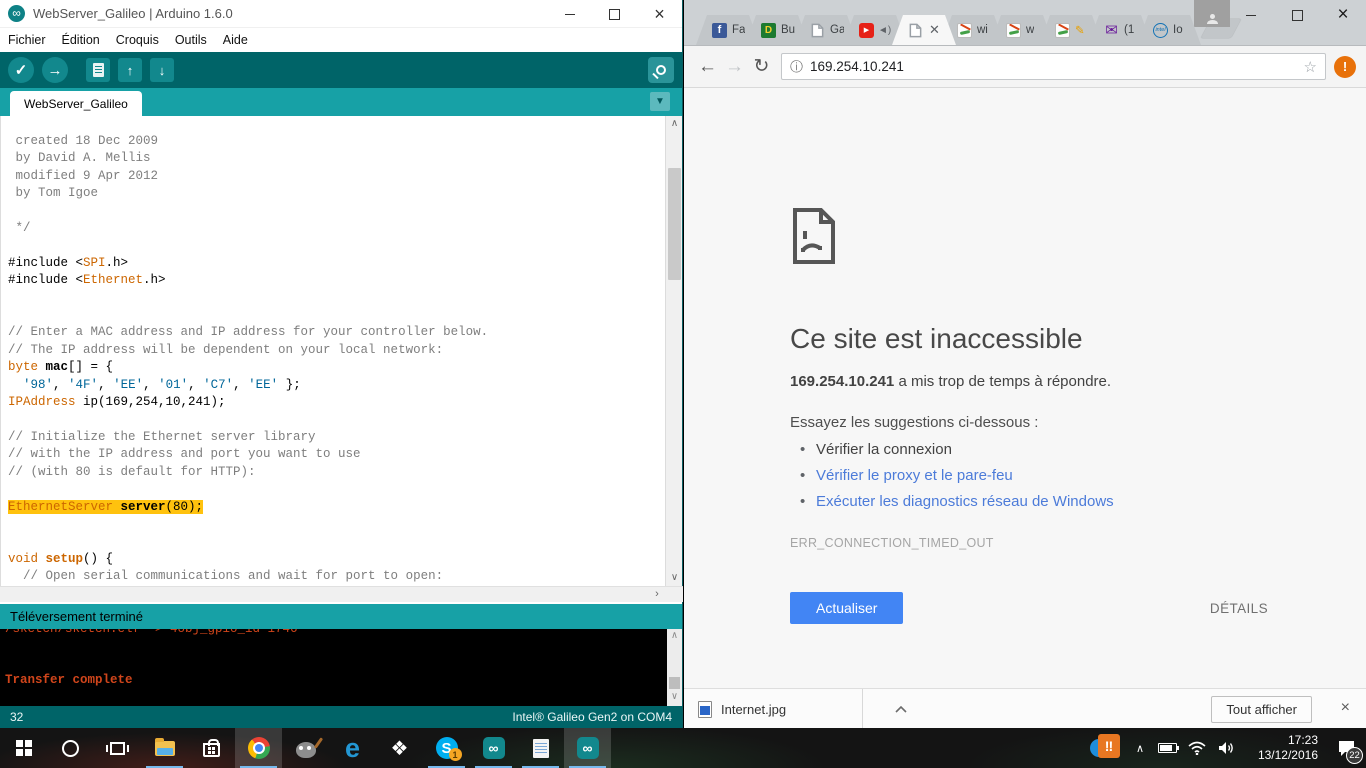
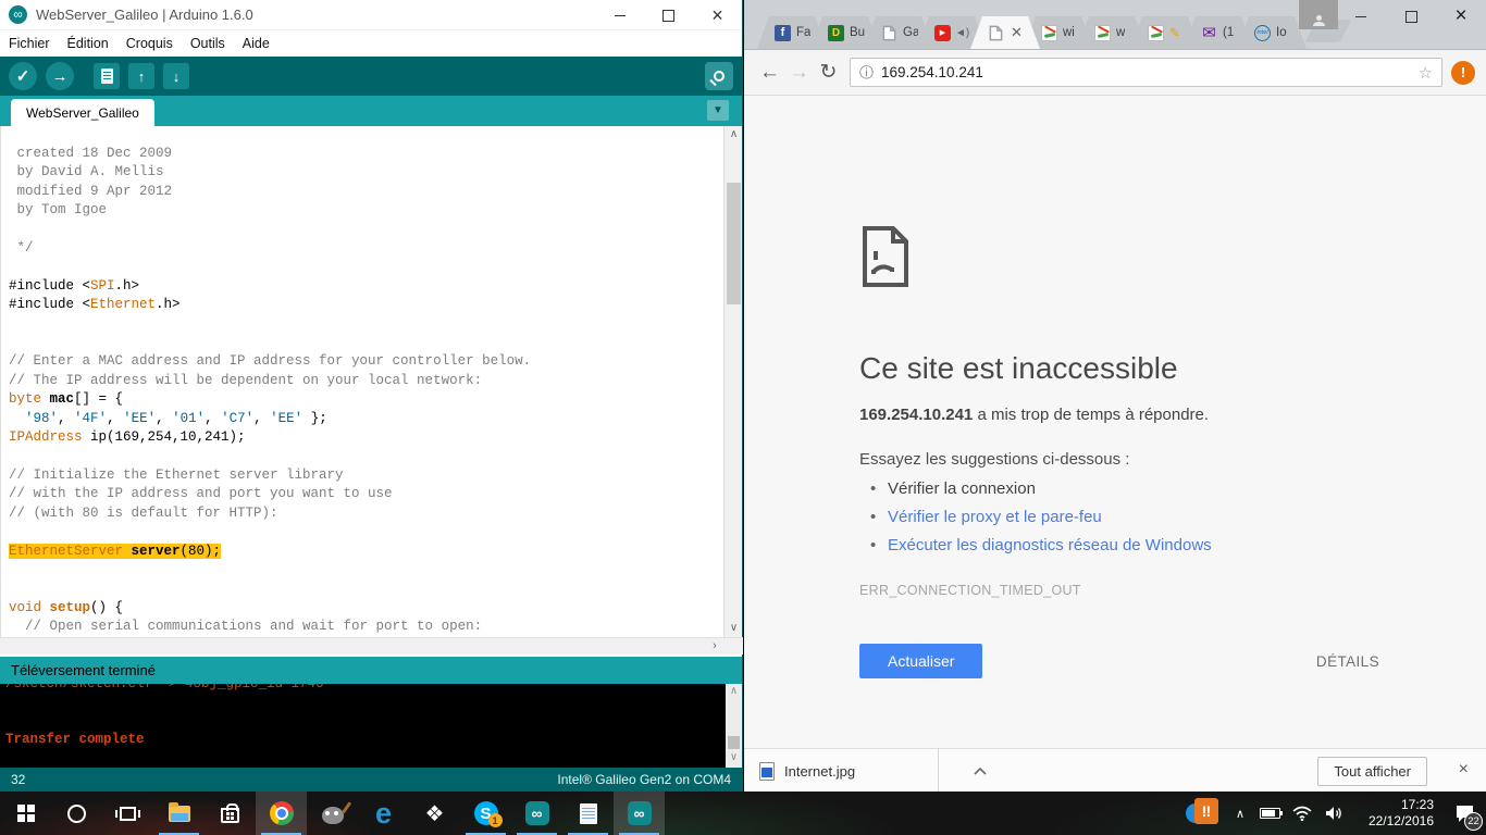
  WebServer_Galileo | Arduino 1.6.0
  Fichier
  Édition
  Croquis
  Outils
  Aide
  ✓
  →
  ↑
  ↓
  WebServer_Galileo
  created 18 Dec 2009
  by David A. Mellis
  modified 9 Apr 2012
  by Tom Igoe
  */
  #include <SPI.h>
  #include <Ethernet.h>
  // Enter a MAC address and IP address for your controller below.
  // The IP address will be dependent on your local network:
  byte mac[] = {
  '98', '4F', 'EE', '01', 'C7', 'EE' };
  IPAddress ip(169,254,10,241);
  // Initialize the Ethernet server library
  // with the IP address and port you want to use
  // (with 80 is default for HTTP):
  EthernetServer server(80);
  void setup() {
  // Open serial communications and wait for port to open:
  ∧
  ∨
  ›
  Téléversement terminé
  /sketch/sketch.elf -> 4obj_gpio_id 1746
  Transfer complete
  ∧
  ∨
  32
  Intel® Galileo Gen2 on COM4
  f
  Fa
  D
  Bu
  Ga
  ◄)
  ✕
  wi
  w
  ✎
  ✉
  (1
  Io
  ×
  ←
  →
  ↻
  ⓘ
  169.254.10.241
  ☆
  !
  Ce site est inaccessible
  169.254.10.241 a mis trop de temps à répondre.
  Essayez les suggestions ci-dessous :
  Vérifier la connexion
  Vérifier le proxy et le pare-feu
  Exécuter les diagnostics réseau de Windows
  ERR_CONNECTION_TIMED_OUT
  Actualiser
  DÉTAILS
  Internet.jpg
  Tout afficher
  ×
  e
  ❖
  S
  1
  ‼
  ∧
  17:23
- 13/12/2016
+ 22/12/2016
  22
